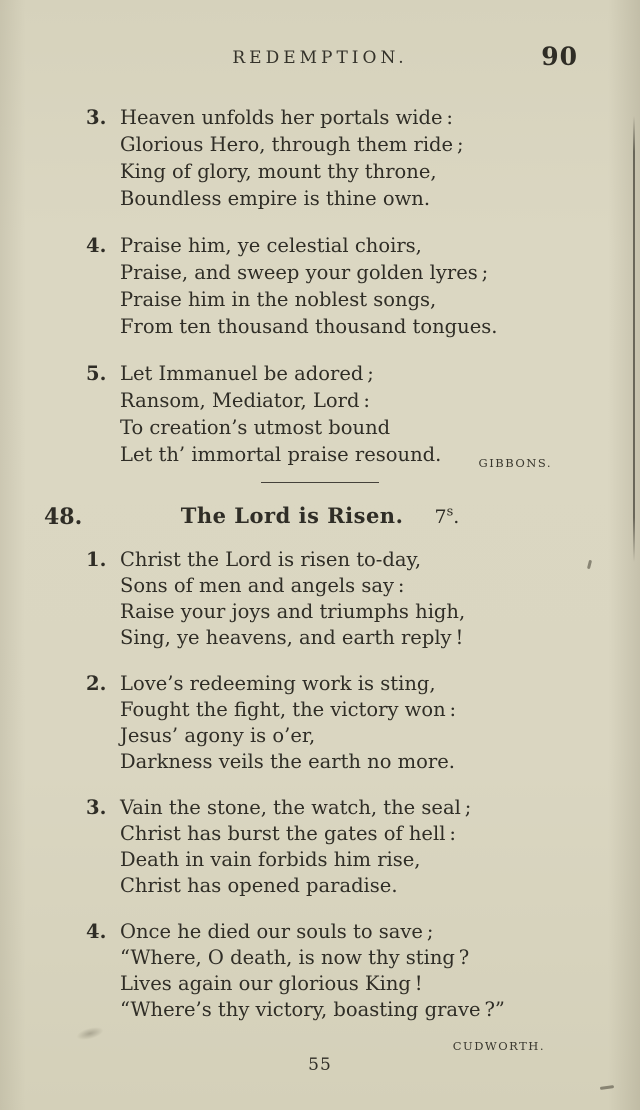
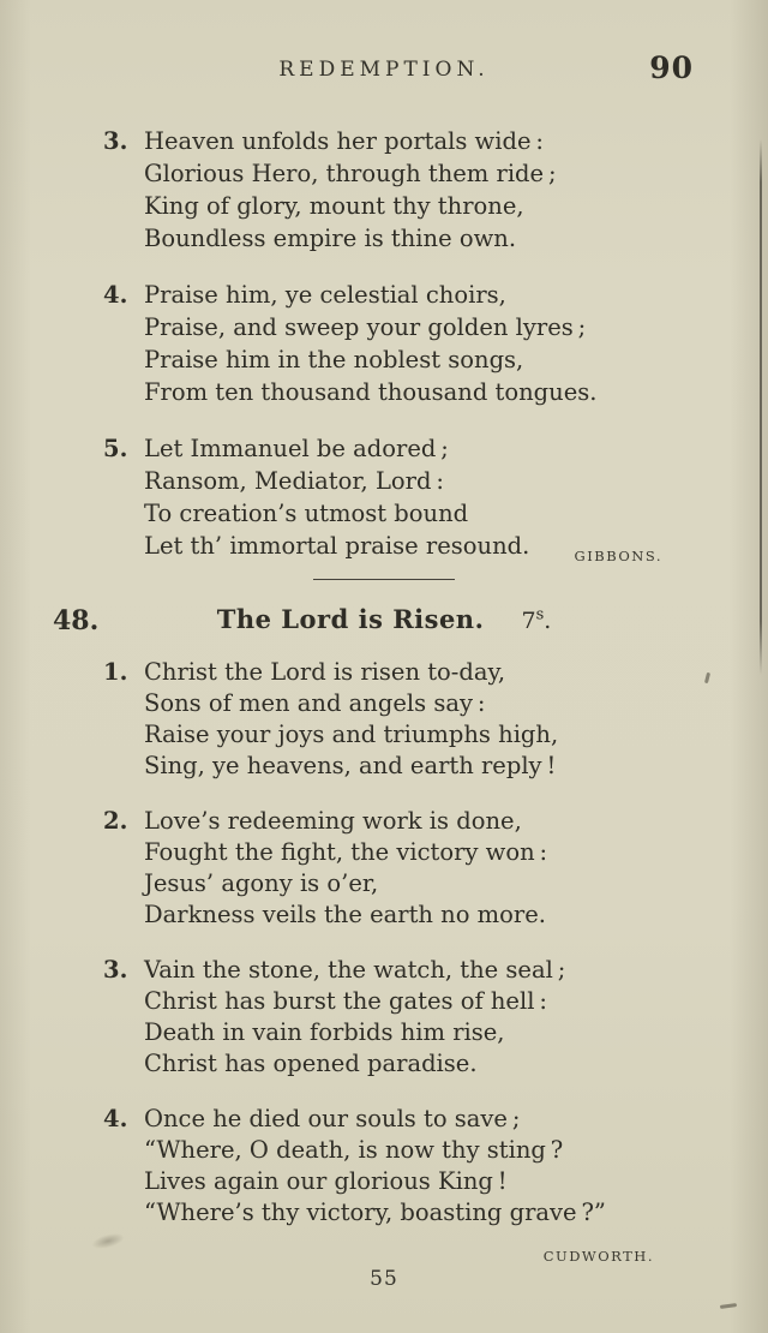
  REDEMPTION.
  90
  3.
  Heaven unfolds her portals wide :
  Glorious Hero, through them ride ;
  King of glory, mount thy throne,
  Boundless empire is thine own.
  4.
  Praise him, ye celestial choirs,
  Praise, and sweep your golden lyres ;
  Praise him in the noblest songs,
  From ten thousand thousand tongues.
  5.
  Let Immanuel be adored ;
  Ransom, Mediator, Lord :
  To creation’s utmost bound
  Let th’ immortal praise resound.
  GIBBONS.
  48.
  The Lord is Risen. 7s.
  1.
  Christ the Lord is risen to-day,
  Sons of men and angels say :
  Raise your joys and triumphs high,
  Sing, ye heavens, and earth reply !
  2.
- Love’s redeeming work is sting,
+ Love’s redeeming work is done,
  Fought the fight, the victory won :
  Jesus’ agony is o’er,
  Darkness veils the earth no more.
  3.
  Vain the stone, the watch, the seal ;
  Christ has burst the gates of hell :
  Death in vain forbids him rise,
  Christ has opened paradise.
  4.
  Once he died our souls to save ;
  “Where, O death, is now thy sting ?
  Lives again our glorious King !
  “Where’s thy victory, boasting grave ?”
  CUDWORTH.
  55
